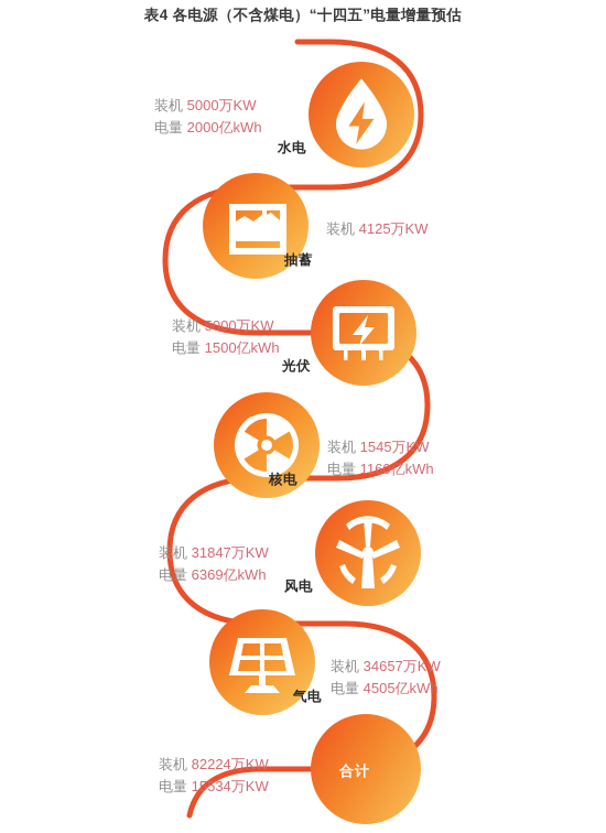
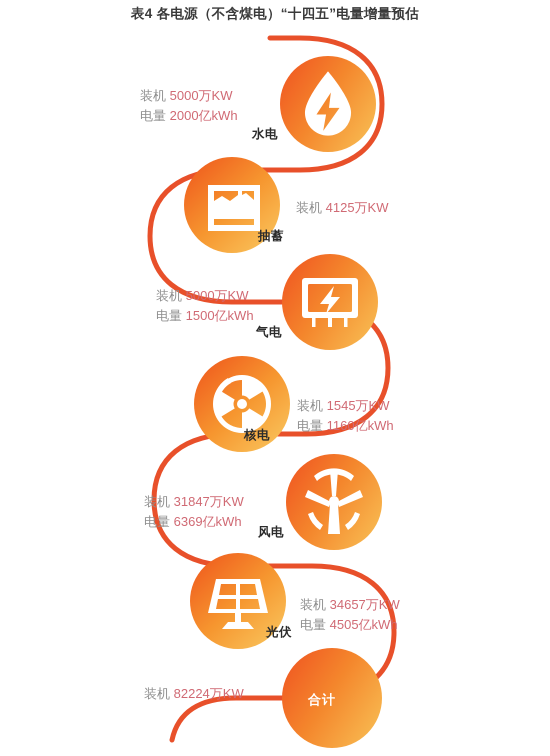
  表4 各电源（不含煤电）“十四五”电量增量预估
  水电
  抽蓄
- 光伏
+ 气电
  核电
  风电
- 气电
+ 光伏
  合计
  装机 5000万KW
  电量 2000亿kWh
  装机 4125万KW
  装机 5000万KW
  电量 1500亿kWh
  装机 1545万KW
  电量 1160亿kWh
  装机 31847万KW
  电量 6369亿kWh
  装机 34657万KW
  电量 4505亿kWh
  装机 82224万KW
- 电量 15534万KW
